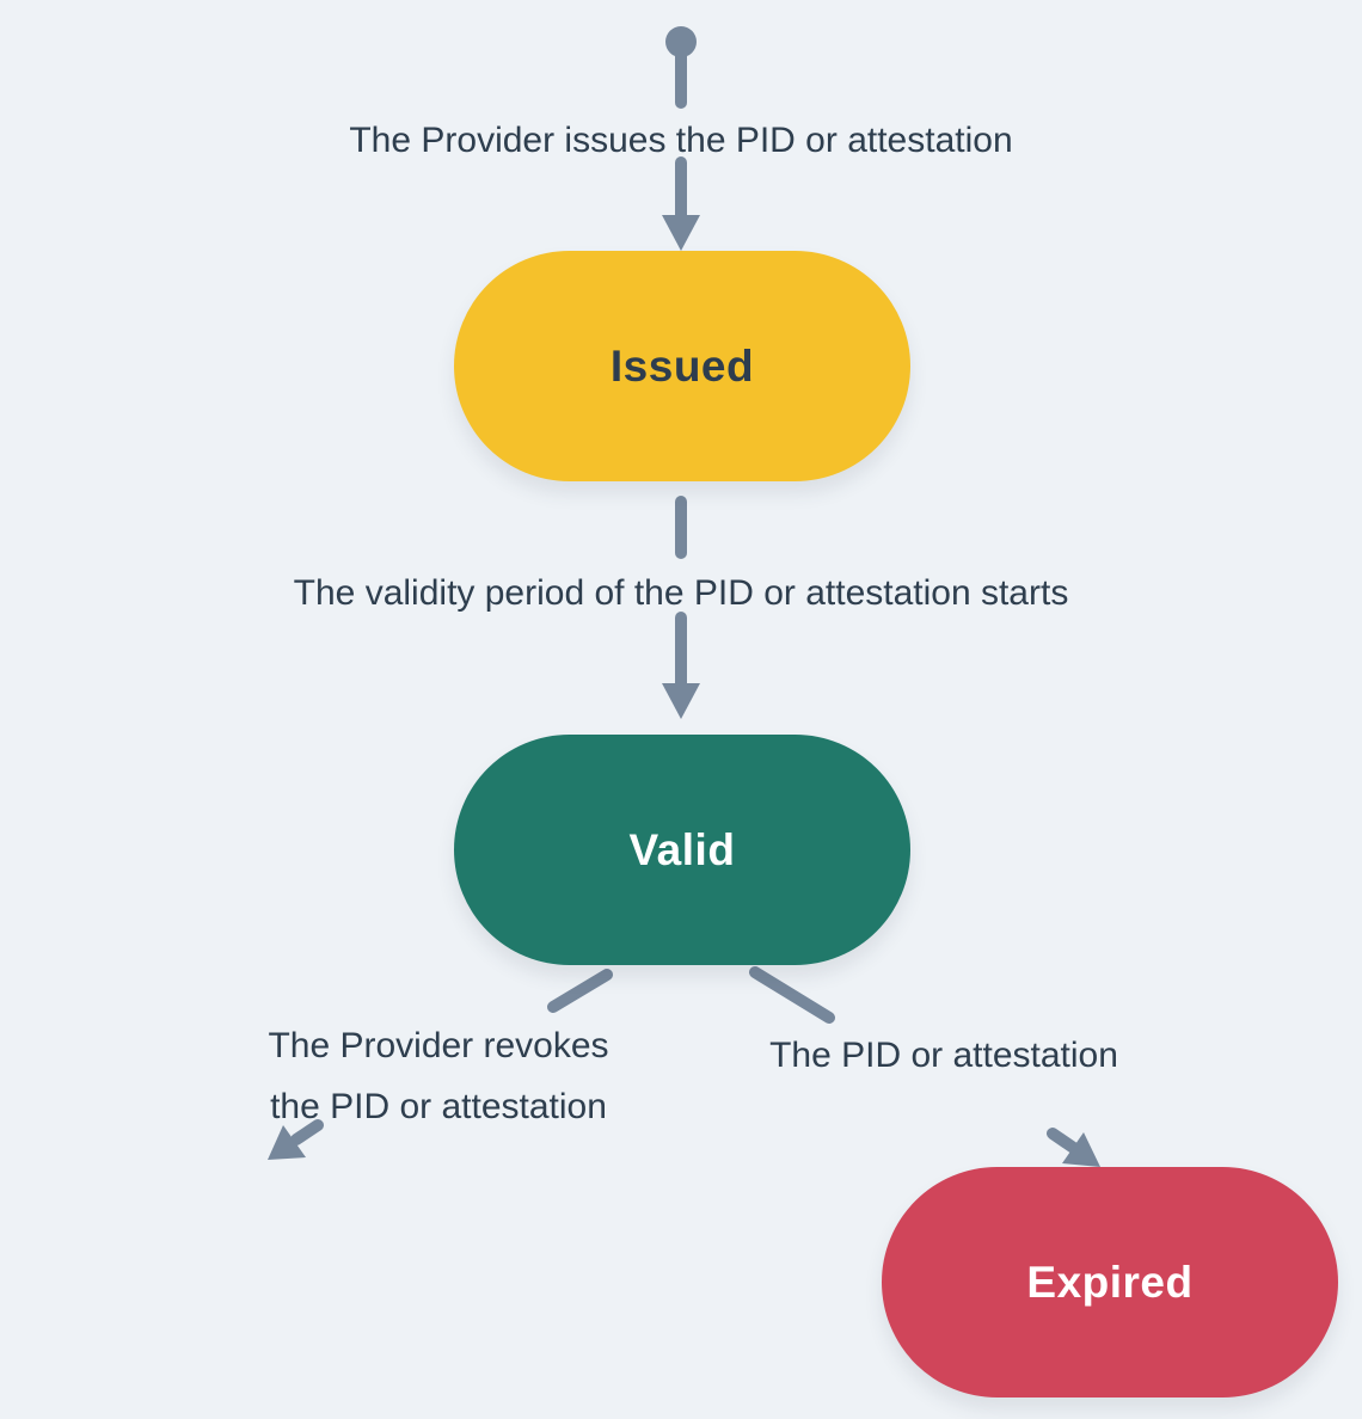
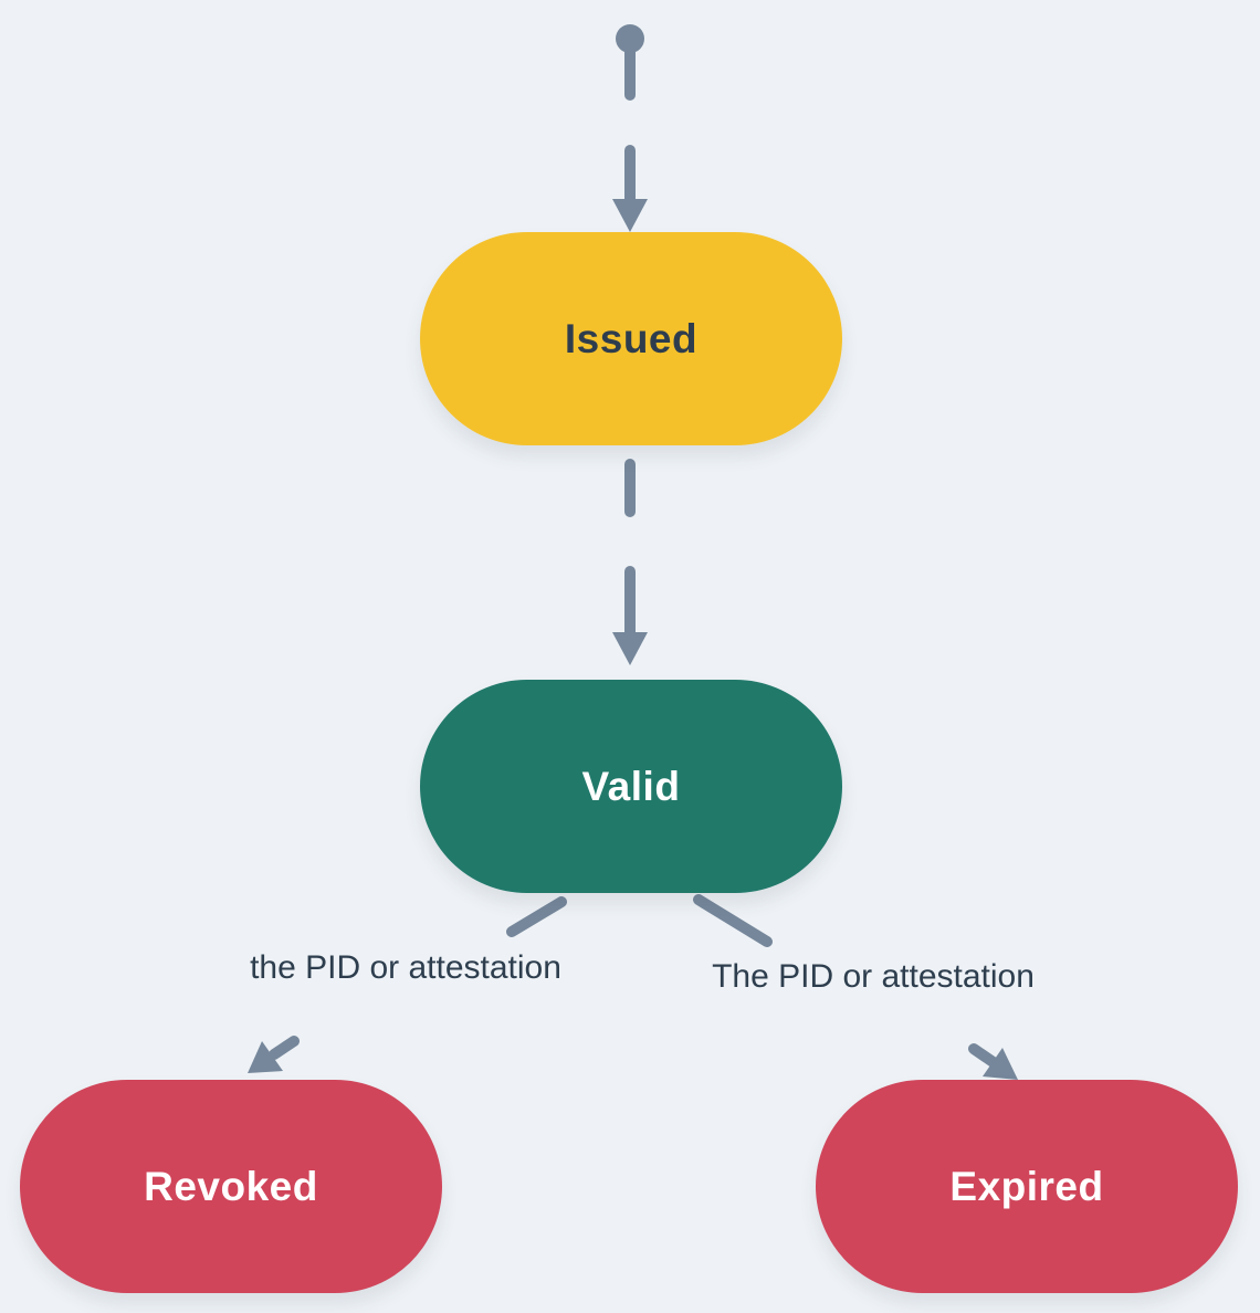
- The Provider issues the PID or attestation
- The validity period of the PID or attestation starts
- The Provider revokes
  the PID or attestation
  The PID or attestation
  Issued
  Valid
+ Revoked
  Expired
